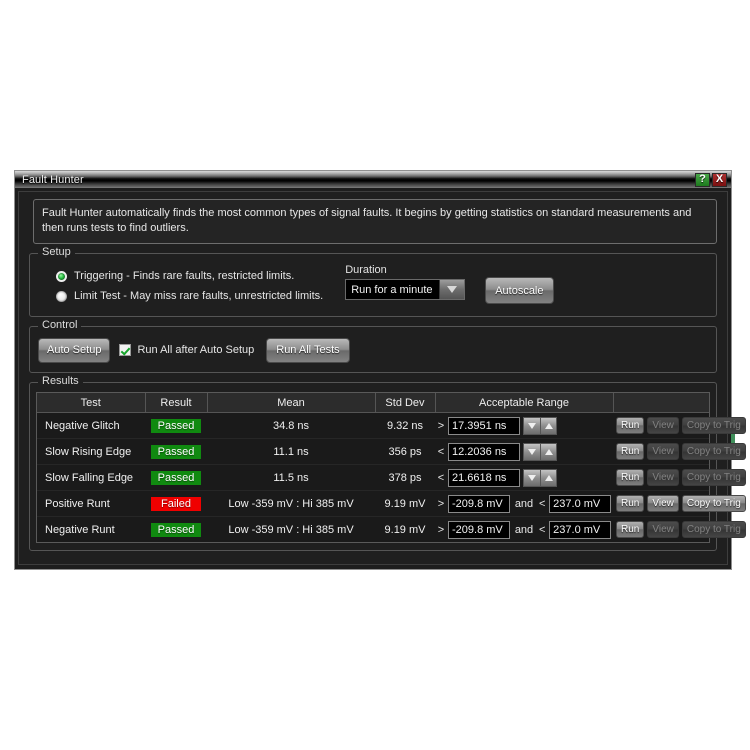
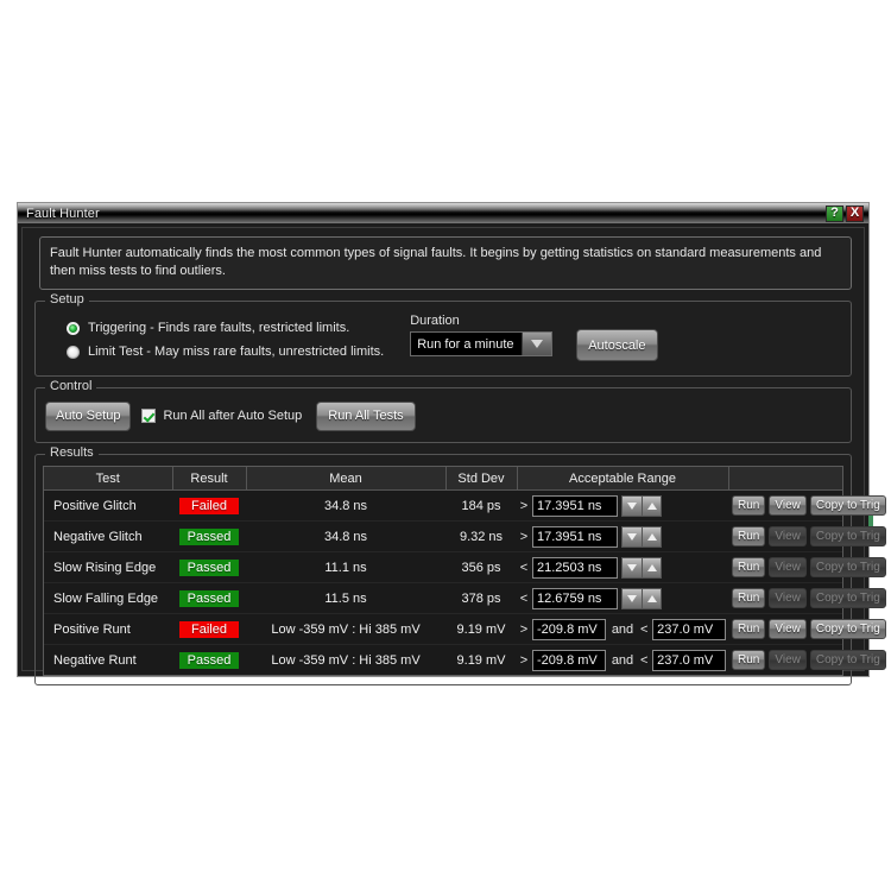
  Fault Hunter
  ?
  X
- Fault Hunter automatically finds the most common types of signal faults. It begins by getting statistics on standard measurements and then runs tests to find outliers.
+ Fault Hunter automatically finds the most common types of signal faults. It begins by getting statistics on standard measurements and then miss tests to find outliers.
  Setup
  Triggering - Finds rare faults, restricted limits.
  Limit Test - May miss rare faults, unrestricted limits.
  Duration
  Run for a minute
  Autoscale
  Control
  Auto Setup
  Run All after Auto Setup
  Run All Tests
  Results
  Test	Result	Mean	Std Dev	Acceptable Range
+ Positive Glitch	Failed	34.8 ns	184 ps	> 17.3951 ns	Run View Copy to Trig
  Negative Glitch	Passed	34.8 ns	9.32 ns	> 17.3951 ns	Run View Copy to Trig
- Slow Rising Edge	Passed	11.1 ns	356 ps	< 12.2036 ns	Run View Copy to Trig
+ Slow Rising Edge	Passed	11.1 ns	356 ps	< 21.2503 ns	Run View Copy to Trig
- Slow Falling Edge	Passed	11.5 ns	378 ps	< 21.6618 ns	Run View Copy to Trig
+ Slow Falling Edge	Passed	11.5 ns	378 ps	< 12.6759 ns	Run View Copy to Trig
  Positive Runt	Failed	Low -359 mV : Hi 385 mV	9.19 mV	> -209.8 mV and < 237.0 mV	Run View Copy to Trig
  Negative Runt	Passed	Low -359 mV : Hi 385 mV	9.19 mV	> -209.8 mV and < 237.0 mV	Run View Copy to Trig
